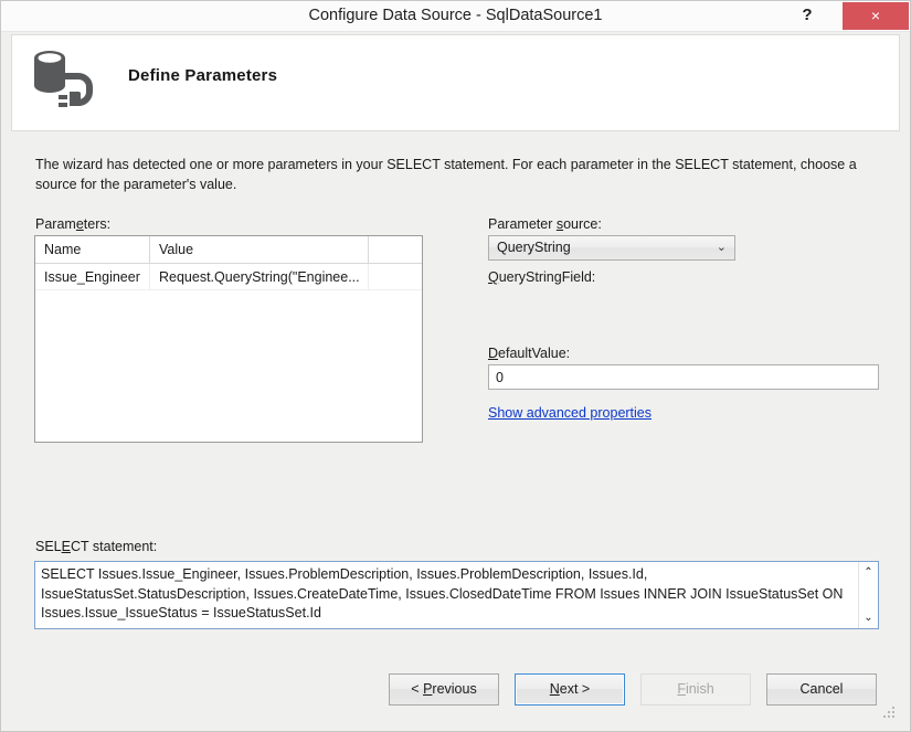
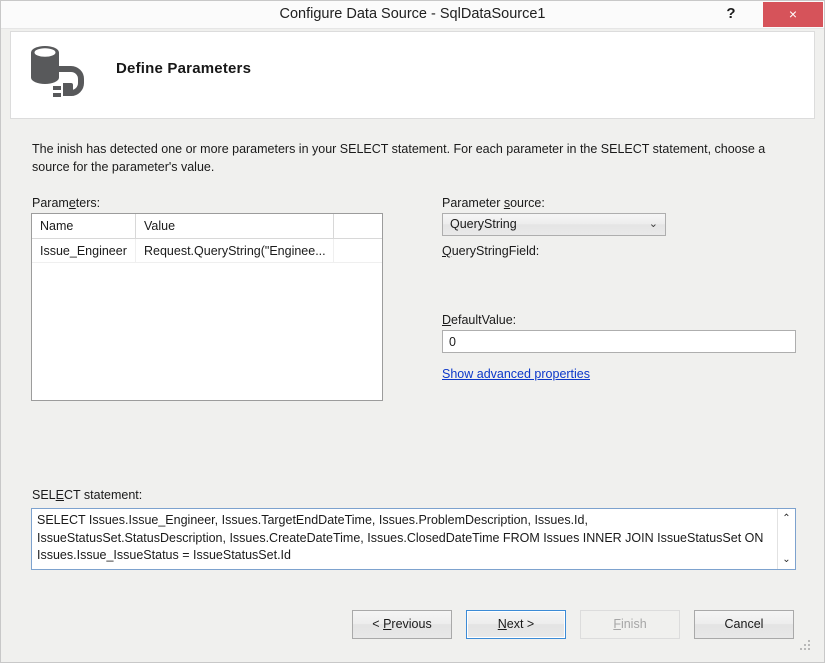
  Configure Data Source - SqlDataSource1
  ?
  ×
  Define Parameters
- The wizard has detected one or more parameters in your SELECT statement. For each parameter in the SELECT statement, choose a source for the parameter's value.
+ The inish has detected one or more parameters in your SELECT statement. For each parameter in the SELECT statement, choose a source for the parameter's value.
  Parameters:
  Name
  Value
  Issue_Engineer
  Request.QueryString("Enginee...
  Parameter source:
  QueryString
  ⌄
  QueryStringField:
  DefaultValue:
  0
  Show advanced properties
  SELECT statement:
- SELECT Issues.Issue_Engineer, Issues.ProblemDescription, Issues.ProblemDescription, Issues.Id, IssueStatusSet.StatusDescription, Issues.CreateDateTime, Issues.ClosedDateTime FROM Issues INNER JOIN IssueStatusSet ON Issues.Issue_IssueStatus = IssueStatusSet.Id
+ SELECT Issues.Issue_Engineer, Issues.TargetEndDateTime, Issues.ProblemDescription, Issues.Id, IssueStatusSet.StatusDescription, Issues.CreateDateTime, Issues.ClosedDateTime FROM Issues INNER JOIN IssueStatusSet ON Issues.Issue_IssueStatus = IssueStatusSet.Id
  ⌃
  ⌄
  < Previous
  Next >
  Finish
  Cancel
